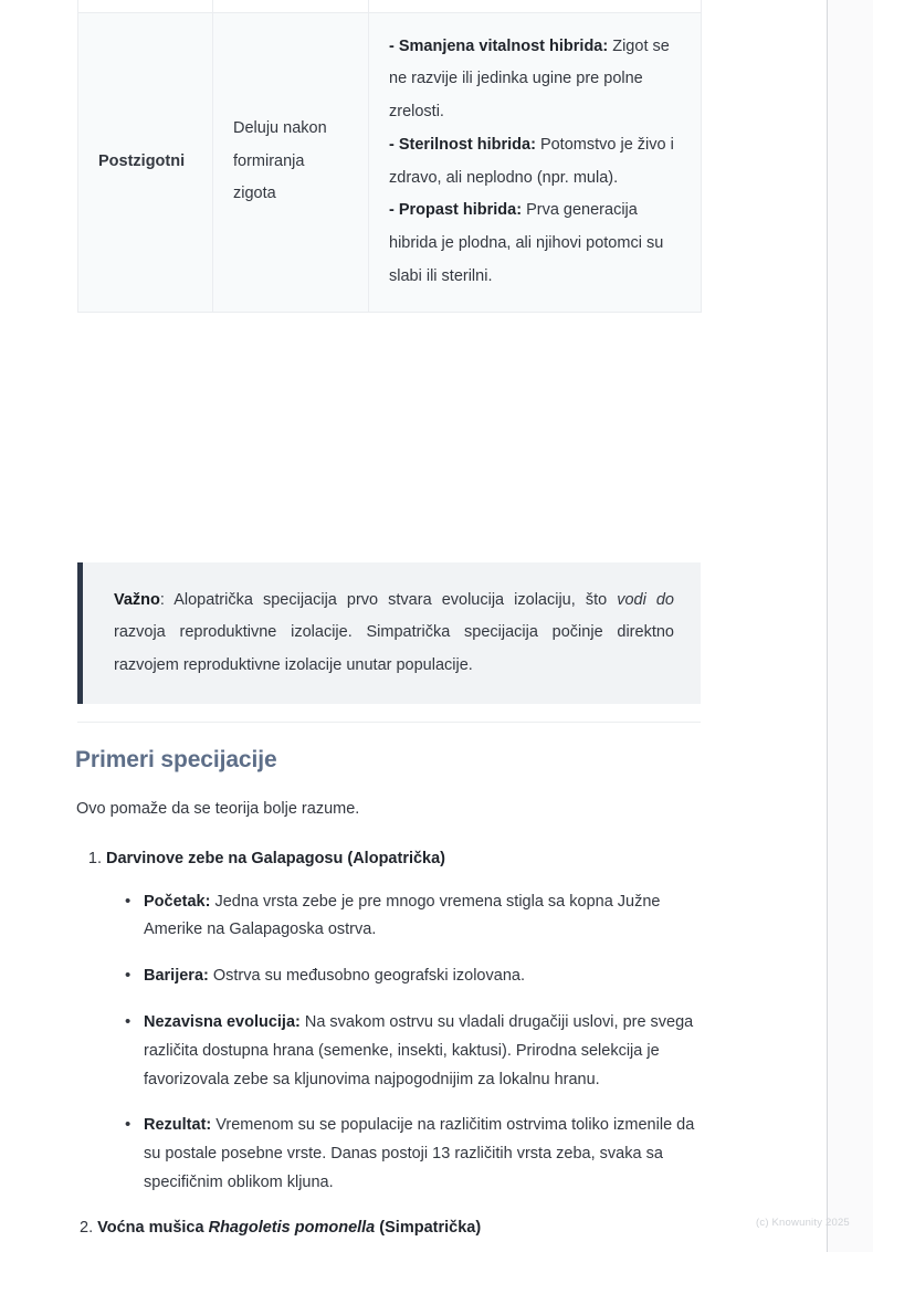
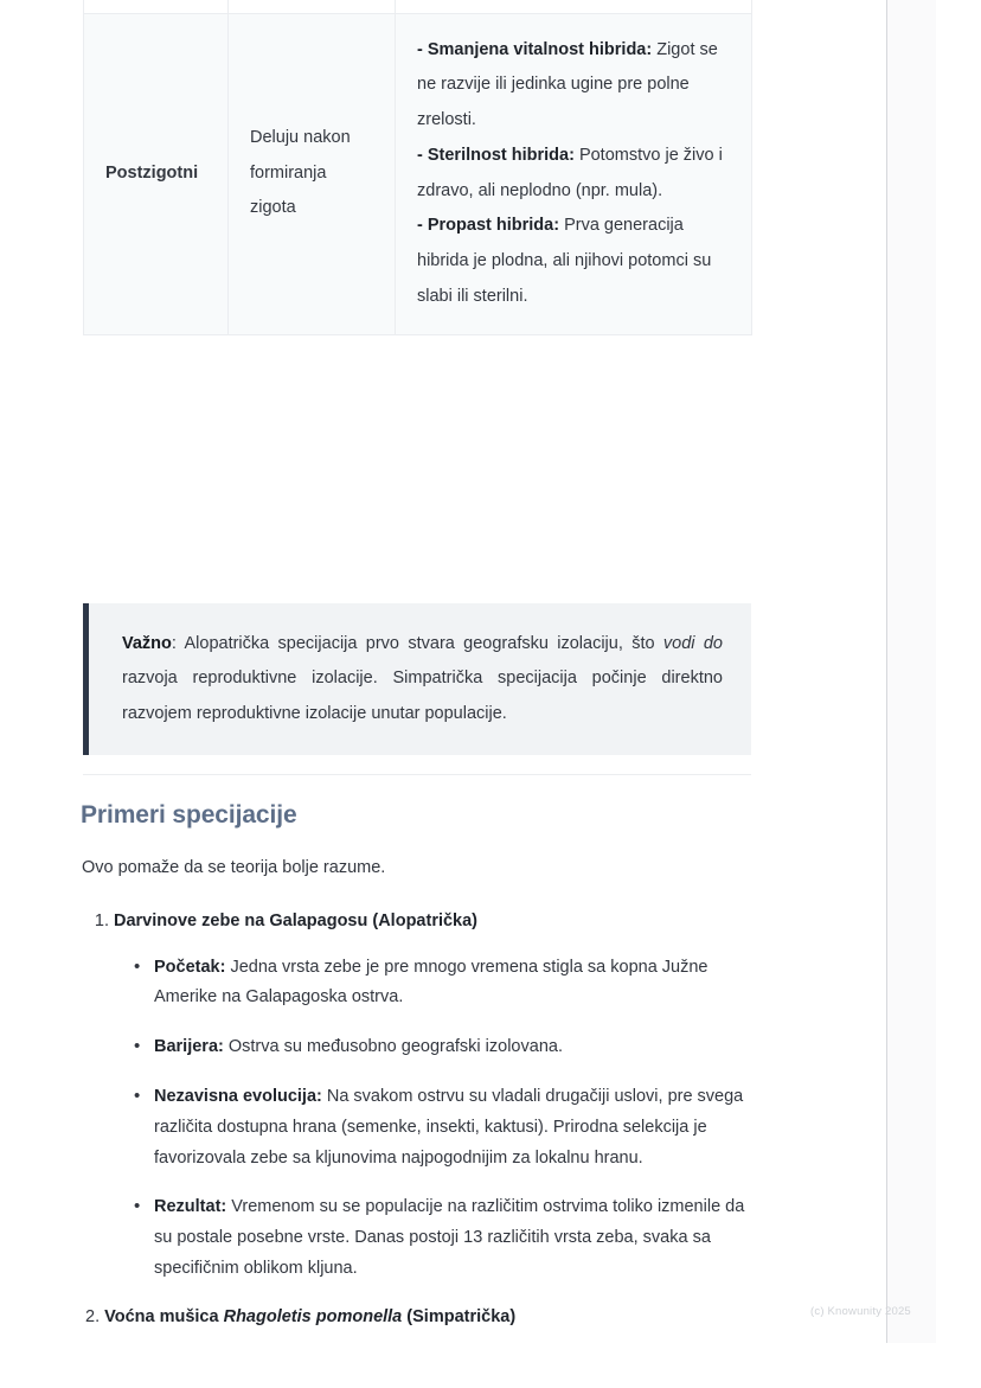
  Postzigotni	Deluju nakon formiranja zigota	- Smanjena vitalnost hibrida: Zigot se ne razvije ili jedinka ugine pre polne zrelosti. - Sterilnost hibrida: Potomstvo je živo i zdravo, ali neplodno (npr. mula). - Propast hibrida: Prva generacija hibrida je plodna, ali njihovi potomci su slabi ili sterilni.
- Važno: Alopatrička specijacija prvo stvara evolucija izolaciju, što vodi do razvoja reproduktivne izolacije. Simpatrička specijacija počinje direktno razvojem reproduktivne izolacije unutar populacije.
+ Važno: Alopatrička specijacija prvo stvara geografsku izolaciju, što vodi do razvoja reproduktivne izolacije. Simpatrička specijacija počinje direktno razvojem reproduktivne izolacije unutar populacije.
  Primeri specijacije
  Ovo pomaže da se teorija bolje razume.
  Darvinove zebe na Galapagosu (Alopatrička)
  Početak: Jedna vrsta zebe je pre mnogo vremena stigla sa kopna Južne Amerike na Galapagoska ostrva.
  Barijera: Ostrva su međusobno geografski izolovana.
  Nezavisna evolucija: Na svakom ostrvu su vladali drugačiji uslovi, pre svega različita dostupna hrana (semenke, insekti, kaktusi). Prirodna selekcija je favorizovala zebe sa kljunovima najpogodnijim za lokalnu hranu.
  Rezultat: Vremenom su se populacije na različitim ostrvima toliko izmenile da su postale posebne vrste. Danas postoji 13 različitih vrsta zeba, svaka sa specifičnim oblikom kljuna.
  2. Voćna mušica Rhagoletis pomonella (Simpatrička)
  (c) Knowunity 2025
